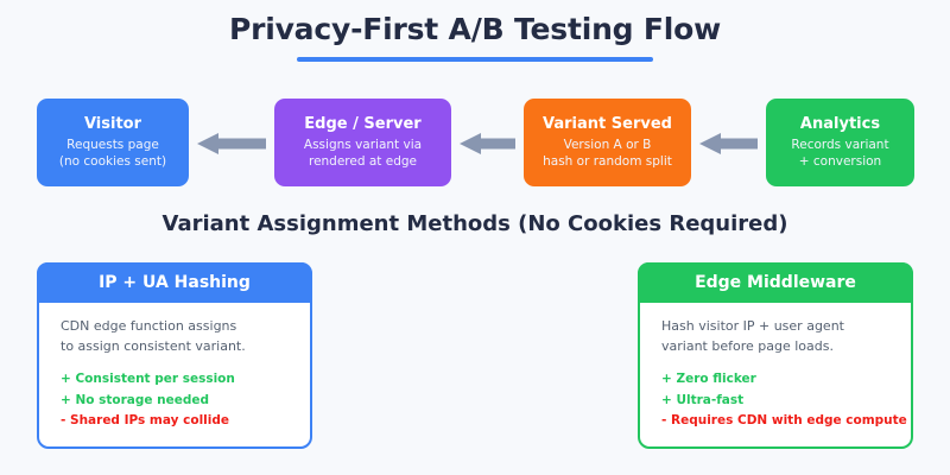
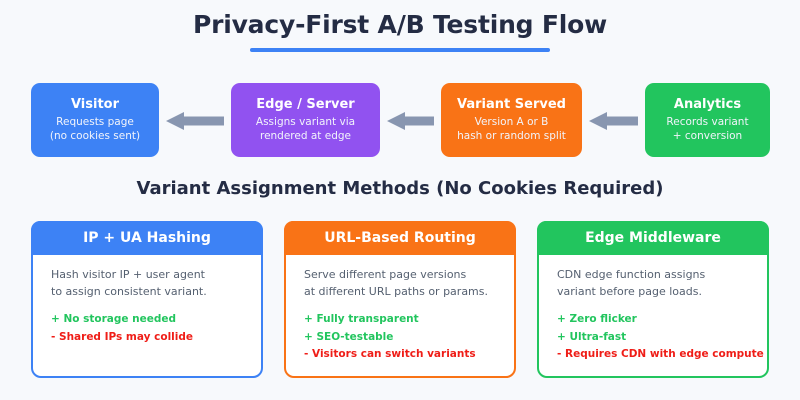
  Privacy-First A/B Testing Flow
  Visitor
  Requests page
  (no cookies sent)
  Edge / Server
  Assigns variant via
  rendered at edge
  Variant Served
  Version A or B
  hash or random split
  Analytics
  Records variant
  + conversion
  Variant Assignment Methods (No Cookies Required)
  IP + UA Hashing
- CDN edge function assigns
+ Hash visitor IP + user agent
  to assign consistent variant.
- + Consistent per session
  + No storage needed
  - Shared IPs may collide
+ URL-Based Routing
+ Serve different page versions
+ at different URL paths or params.
+ + Fully transparent
+ + SEO-testable
+ - Visitors can switch variants
  Edge Middleware
- Hash visitor IP + user agent
+ CDN edge function assigns
  variant before page loads.
  + Zero flicker
  + Ultra-fast
  - Requires CDN with edge compute
